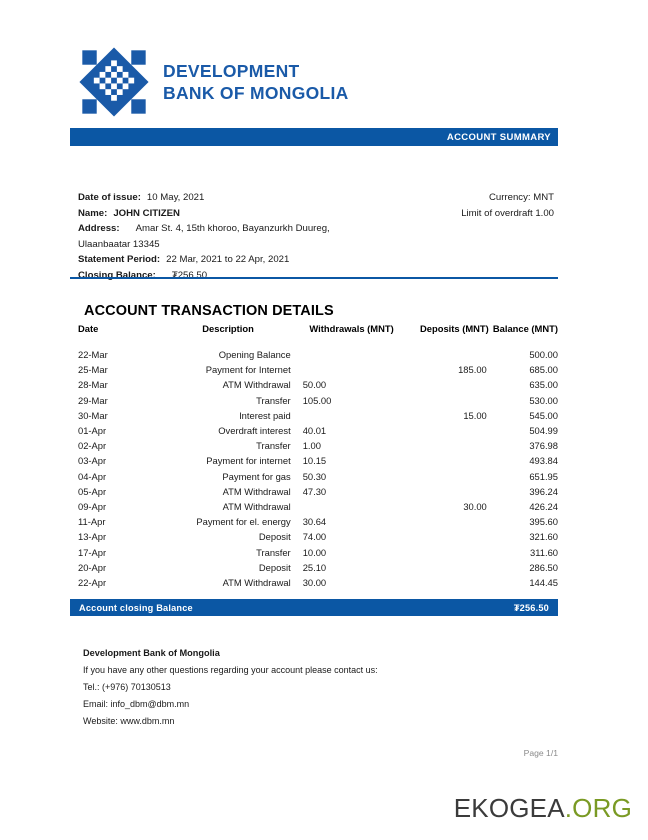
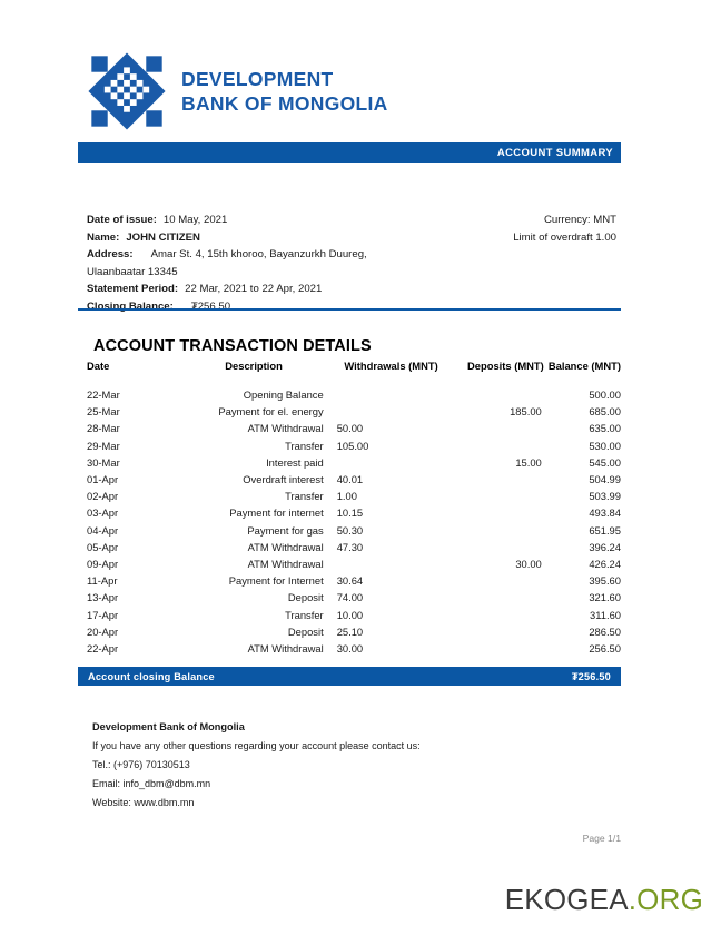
  DEVELOPMENT
  BANK OF MONGOLIA
  ACCOUNT SUMMARY
  Date of issue:
  10 May, 2021
  Currency: MNT
  Name:
  JOHN CITIZEN
  Limit of overdraft 1.00
  Address:
  Amar St. 4, 15th khoroo, Bayanzurkh Duureg,
  Ulaanbaatar 13345
  Statement Period:
  22 Mar, 2021 to 22 Apr, 2021
  Closing Balance:
  ₮256.50
  ACCOUNT TRANSACTION DETAILS
  Date	Description	Withdrawals (MNT)	Deposits (MNT)	Balance (MNT)
  22-Mar	Opening Balance			500.00
- 25-Mar	Payment for Internet		185.00	685.00
+ 25-Mar	Payment for el. energy		185.00	685.00
  28-Mar	ATM Withdrawal	50.00		635.00
  29-Mar	Transfer	105.00		530.00
  30-Mar	Interest paid		15.00	545.00
  01-Apr	Overdraft interest	40.01		504.99
- 02-Apr	Transfer	1.00		376.98
+ 02-Apr	Transfer	1.00		503.99
  03-Apr	Payment for internet	10.15		493.84
  04-Apr	Payment for gas	50.30		651.95
  05-Apr	ATM Withdrawal	47.30		396.24
  09-Apr	ATM Withdrawal		30.00	426.24
- 11-Apr	Payment for el. energy	30.64		395.60
+ 11-Apr	Payment for Internet	30.64		395.60
  13-Apr	Deposit	74.00		321.60
  17-Apr	Transfer	10.00		311.60
  20-Apr	Deposit	25.10		286.50
- 22-Apr	ATM Withdrawal	30.00		144.45
+ 22-Apr	ATM Withdrawal	30.00		256.50
  Account closing Balance
  ₮256.50
  Development Bank of Mongolia
  If you have any other questions regarding your account please contact us:
  Tel.: (+976) 70130513
  Email: info_dbm@dbm.mn
  Website: www.dbm.mn
  Page 1/1
  EKOGEA.ORG
